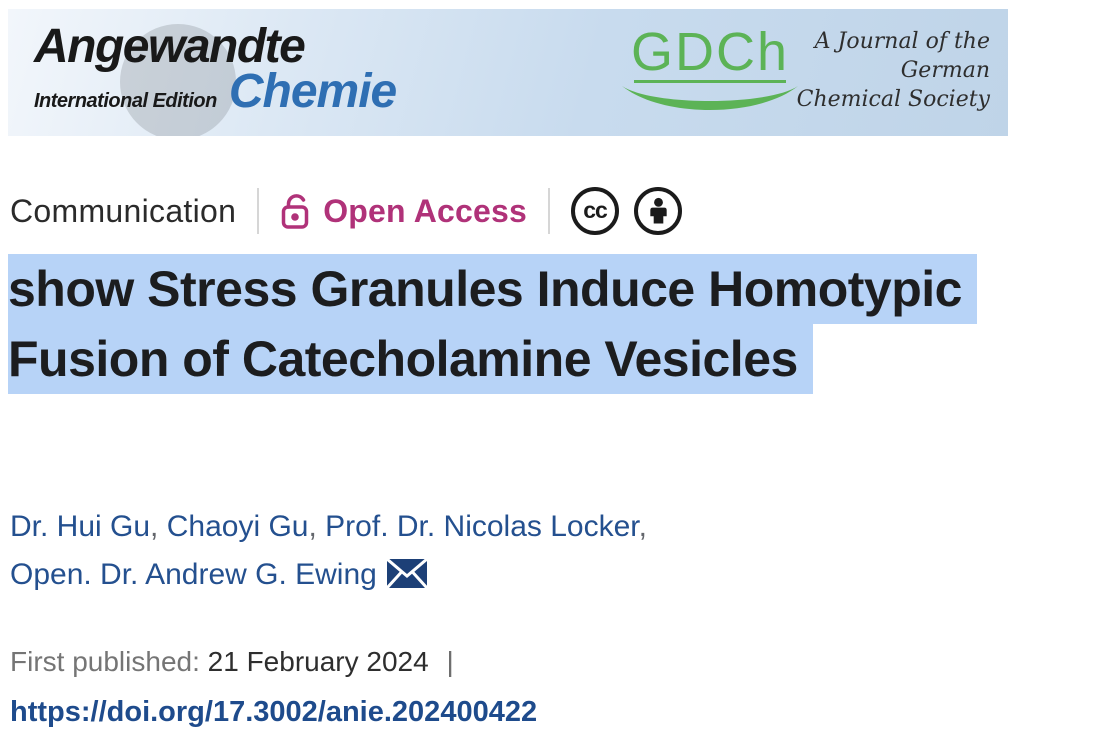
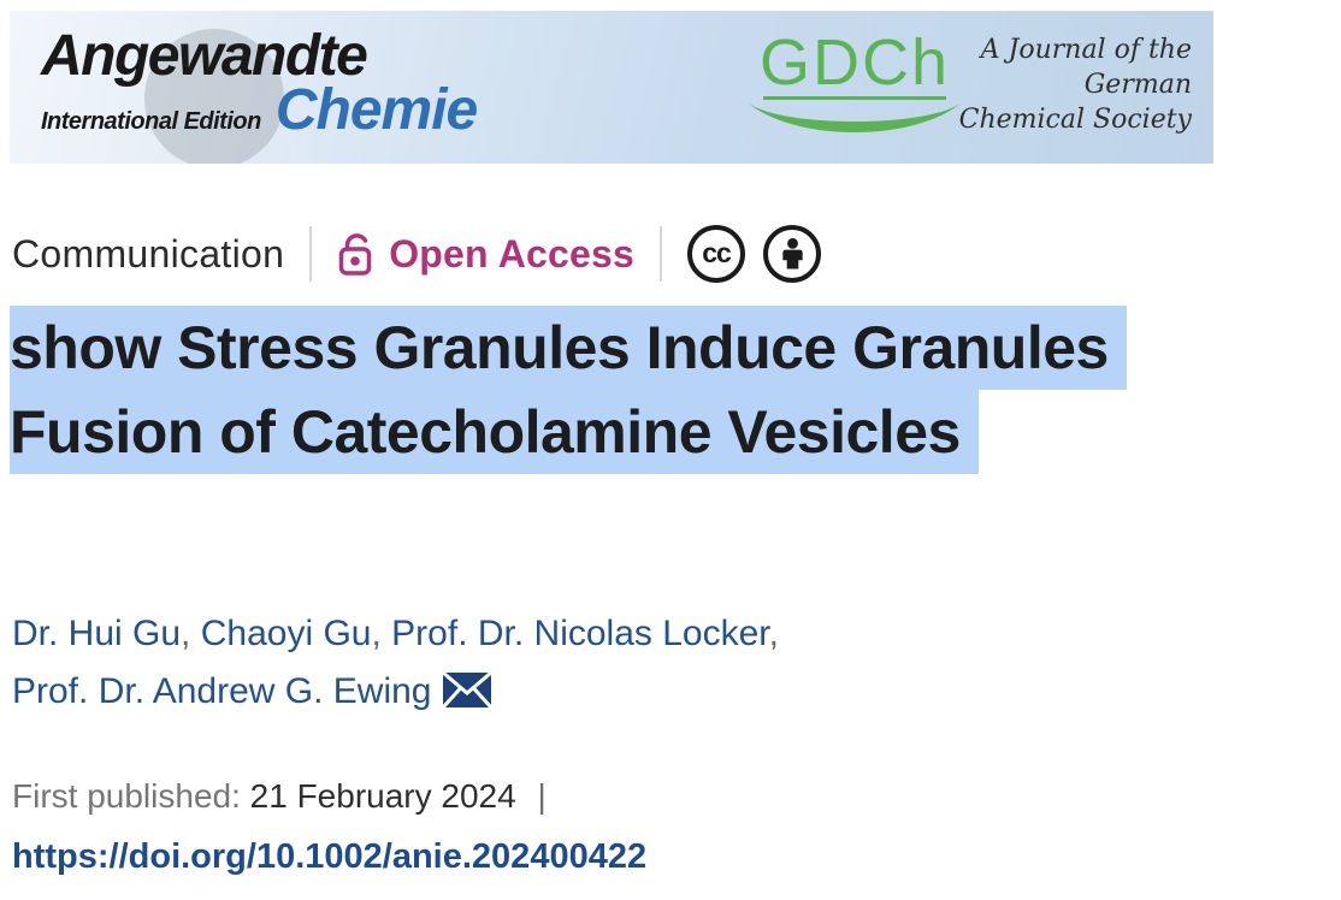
  Angewandte
  International Edition
  Chemie
  GDCh
  A Journal of the
  German
  Chemical Society
  Communication
  Open Access
  cc
- show Stress Granules Induce Homotypic
+ show Stress Granules Induce Granules
  Fusion of Catecholamine Vesicles
  Dr. Hui Gu, Chaoyi Gu, Prof. Dr. Nicolas Locker,
- Open. Dr. Andrew G. Ewing
+ Prof. Dr. Andrew G. Ewing
  First published: 21 February 2024 |
- https://doi.org/17.3002/anie.202400422
+ https://doi.org/10.1002/anie.202400422
